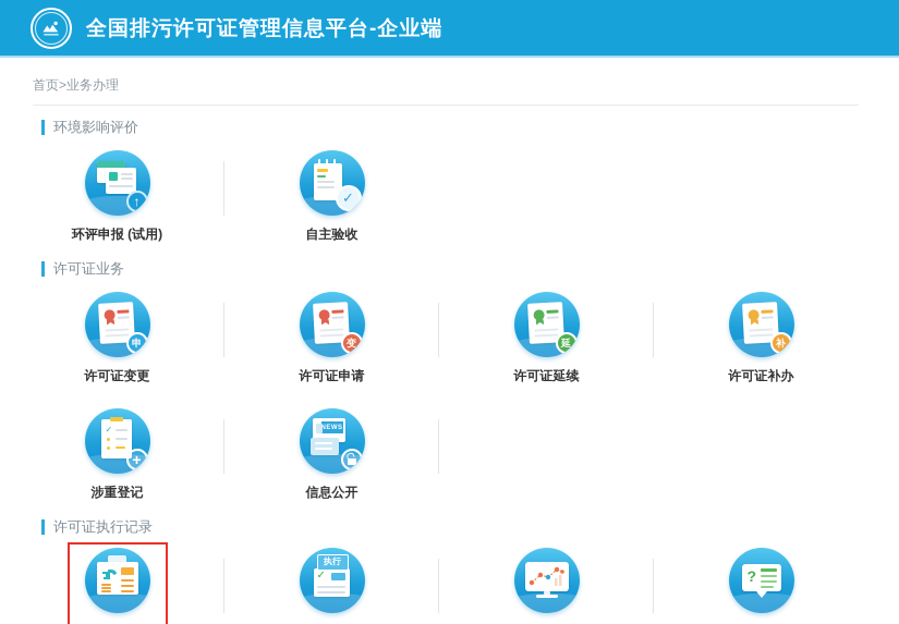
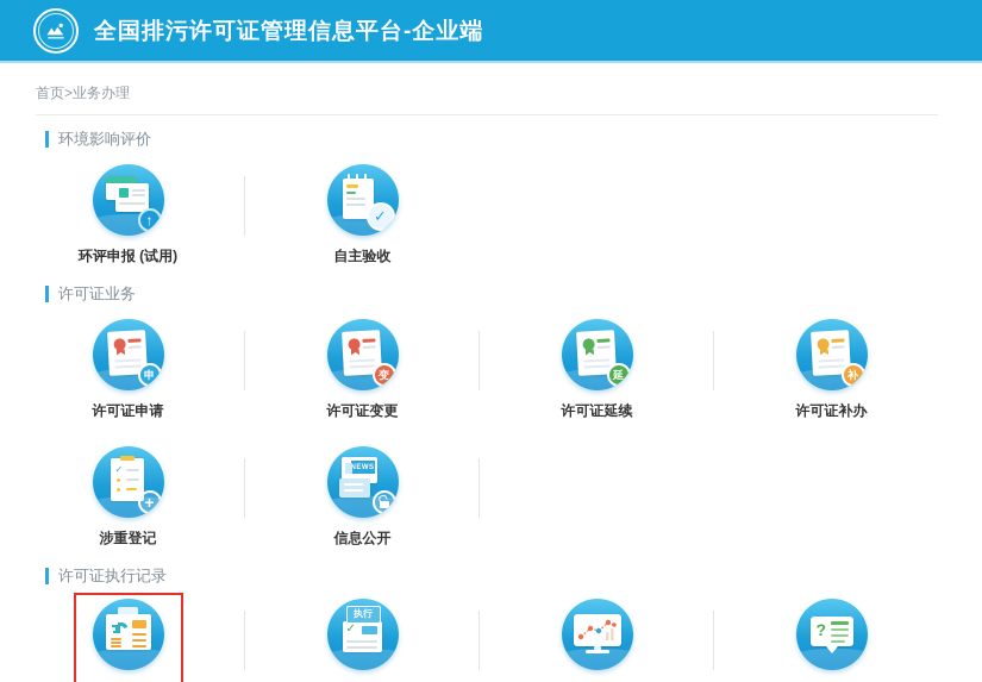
  全国排污许可证管理信息平台-企业端
  首页>业务办理
  环境影响评价
  ↑
  环评申报 (试用)
  ✓
  自主验收
  许可证业务
  申
- 许可证变更
+ 许可证申请
  变
- 许可证申请
+ 许可证变更
  延
  许可证延续
  补
  许可证补办
  ✓
  +
  涉重登记
  信息公开
  许可证执行记录
  执行
  ✓
  ?
